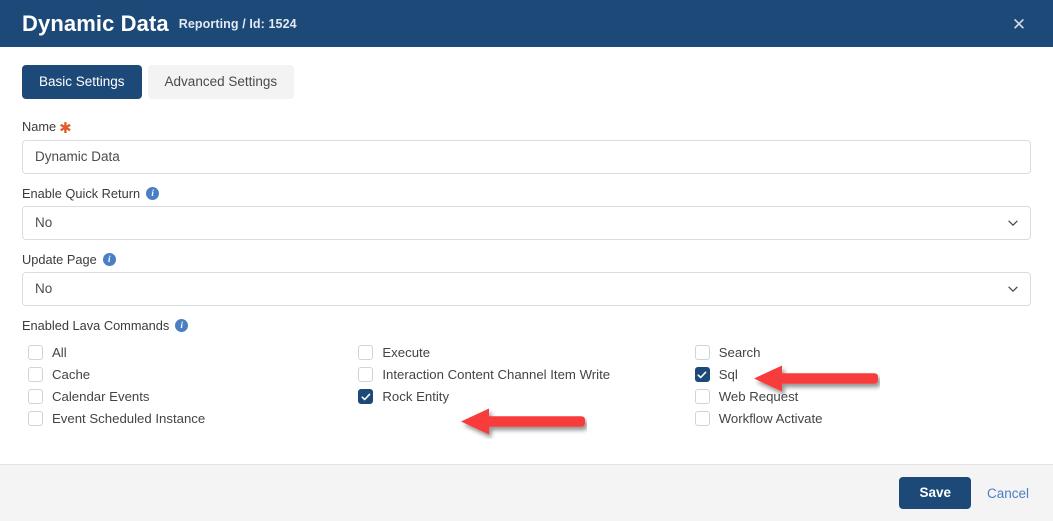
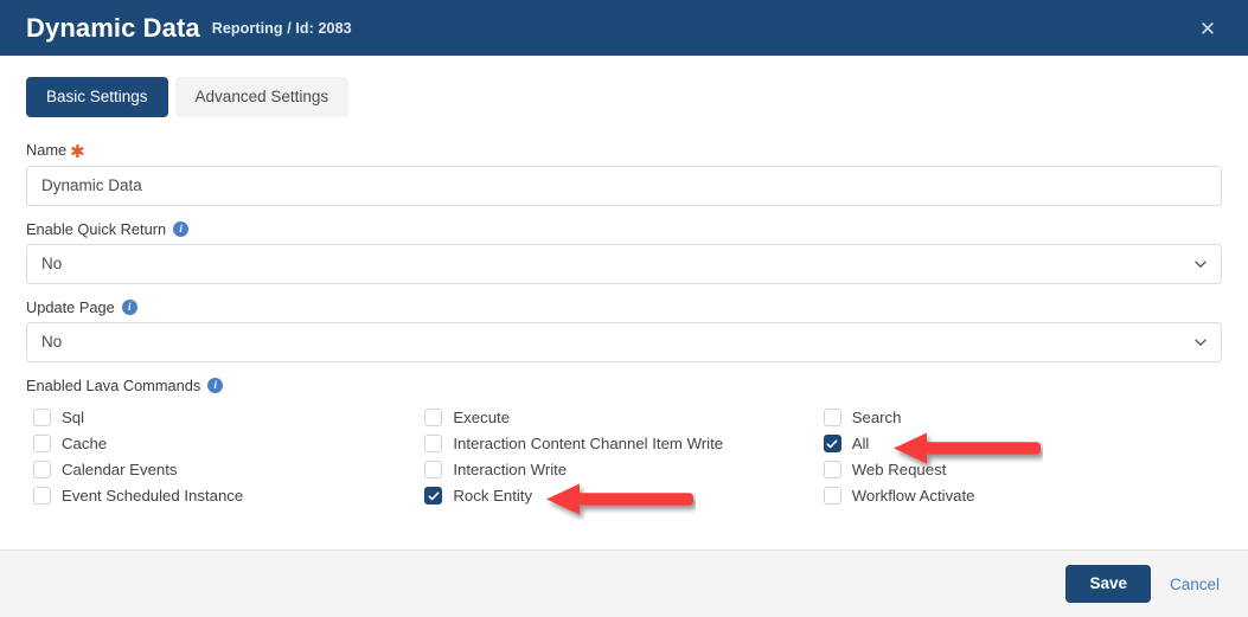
  Dynamic Data
- Reporting / Id: 1524
+ Reporting / Id: 2083
  ✕
  Basic Settings
  Advanced Settings
  Name
  ✱
  Dynamic Data
  Enable Quick Return
  i
  No
  Update Page
  i
  No
  Enabled Lava Commands
  i
- All
+ Sql
  Cache
  Calendar Events
  Event Scheduled Instance
  Execute
  Interaction Content Channel Item Write
+ Interaction Write
  Rock Entity
  Search
- Sql
+ All
  Web Request
  Workflow Activate
  Save
  Cancel
